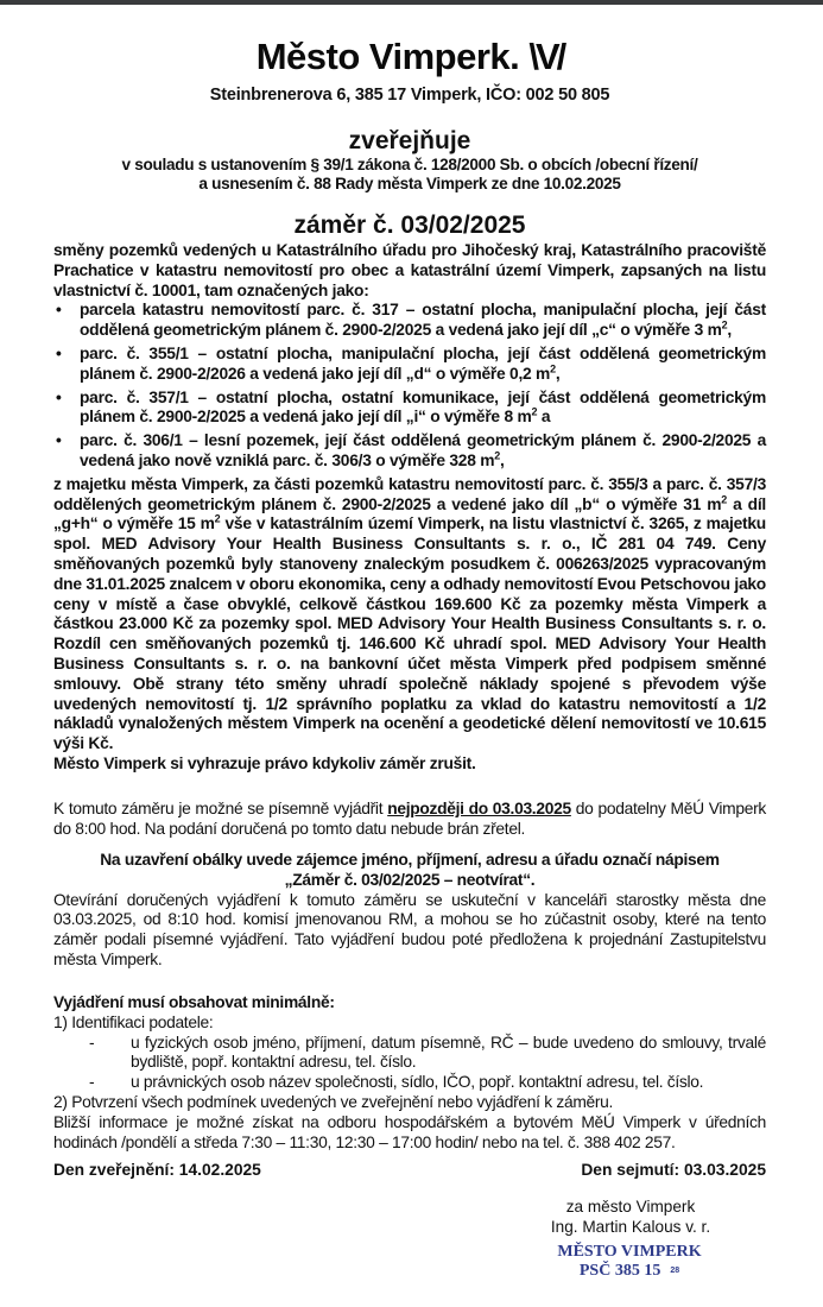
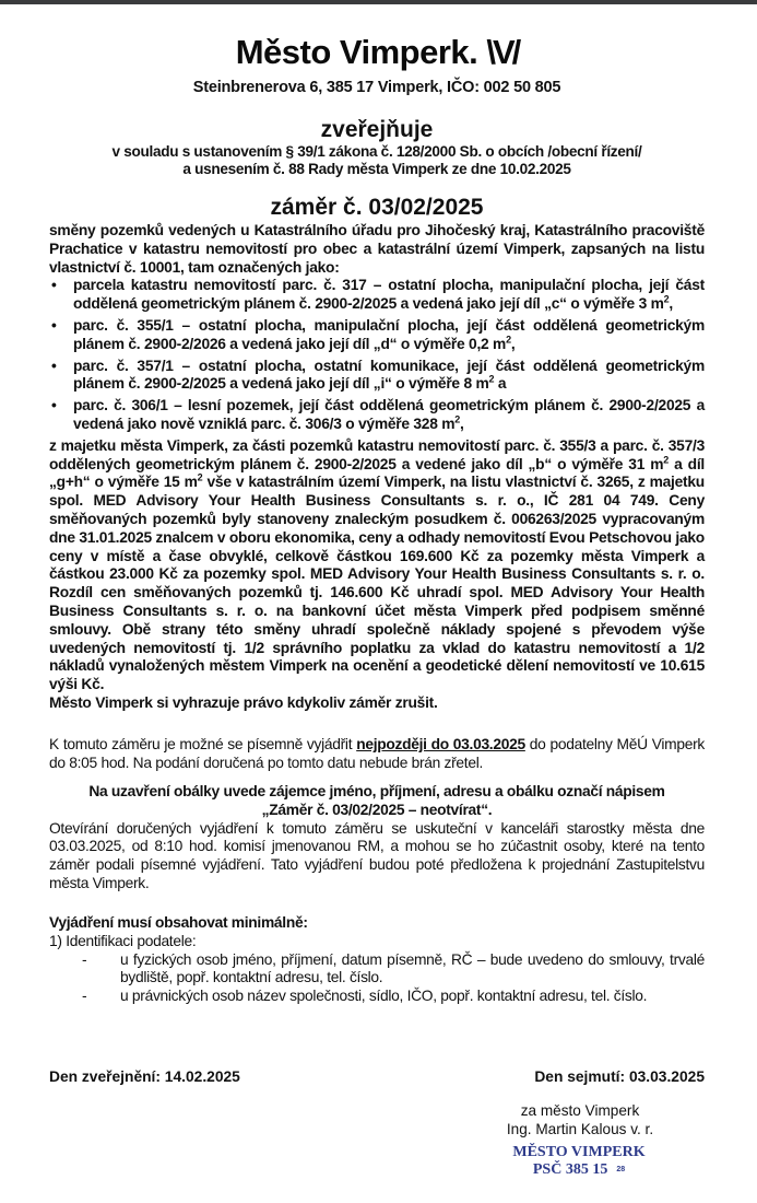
  Město Vimperk. \V/
  Steinbrenerova 6, 385 17 Vimperk, IČO: 002 50 805
  zveřejňuje
  v souladu s ustanovením § 39/1 zákona č. 128/2000 Sb. o obcích /obecní řízení/
  a usnesením č. 88 Rady města Vimperk ze dne 10.02.2025
  záměr č. 03/02/2025
  směny pozemků vedených u Katastrálního úřadu pro Jihočeský kraj, Katastrálního pracoviště Prachatice v katastru nemovitostí pro obec a katastrální území Vimperk, zapsaných na listu vlastnictví č. 10001, tam označených jako:
  •
  parcela katastru nemovitostí parc. č. 317 – ostatní plocha, manipulační plocha, její část oddělená geometrickým plánem č. 2900-2/2025 a vedená jako její díl „c“ o výměře 3 m2,
  •
  parc. č. 355/1 – ostatní plocha, manipulační plocha, její část oddělená geometrickým plánem č. 2900-2/2026 a vedená jako její díl „d“ o výměře 0,2 m2,
  •
  parc. č. 357/1 – ostatní plocha, ostatní komunikace, její část oddělená geometrickým plánem č. 2900-2/2025 a vedená jako její díl „i“ o výměře 8 m2 a
  •
  parc. č. 306/1 – lesní pozemek, její část oddělená geometrickým plánem č. 2900-2/2025 a vedená jako nově vzniklá parc. č. 306/3 o výměře 328 m2,
  z majetku města Vimperk, za části pozemků katastru nemovitostí parc. č. 355/3 a parc. č. 357/3 oddělených geometrickým plánem č. 2900-2/2025 a vedené jako díl „b“ o výměře 31 m2 a díl „g+h“ o výměře 15 m2 vše v katastrálním území Vimperk, na listu vlastnictví č. 3265, z majetku spol. MED Advisory Your Health Business Consultants s. r. o., IČ 281 04 749. Ceny směňovaných pozemků byly stanoveny znaleckým posudkem č. 006263/2025 vypracovaným dne 31.01.2025 znalcem v oboru ekonomika, ceny a odhady nemovitostí Evou Petschovou jako ceny v místě a čase obvyklé, celkově částkou 169.600 Kč za pozemky města Vimperk a částkou 23.000 Kč za pozemky spol. MED Advisory Your Health Business Consultants s. r. o. Rozdíl cen směňovaných pozemků tj. 146.600 Kč uhradí spol. MED Advisory Your Health Business Consultants s. r. o. na bankovní účet města Vimperk před podpisem směnné smlouvy. Obě strany této směny uhradí společně náklady spojené s převodem výše uvedených nemovitostí tj. 1/2 správního poplatku za vklad do katastru nemovitostí a 1/2 nákladů vynaložených městem Vimperk na ocenění a geodetické dělení nemovitostí ve 10.615 výši Kč.
  Město Vimperk si vyhrazuje právo kdykoliv záměr zrušit.
- K tomuto záměru je možné se písemně vyjádřit nejpozději do 03.03.2025 do podatelny MěÚ Vimperk do 8:00 hod. Na podání doručená po tomto datu nebude brán zřetel.
+ K tomuto záměru je možné se písemně vyjádřit nejpozději do 03.03.2025 do podatelny MěÚ Vimperk do 8:05 hod. Na podání doručená po tomto datu nebude brán zřetel.
- Na uzavření obálky uvede zájemce jméno, příjmení, adresu a úřadu označí nápisem
+ Na uzavření obálky uvede zájemce jméno, příjmení, adresu a obálku označí nápisem
  „Záměr č. 03/02/2025 – neotvírat“.
  Otevírání doručených vyjádření k tomuto záměru se uskuteční v kanceláři starostky města dne 03.03.2025, od 8:10 hod. komisí jmenovanou RM, a mohou se ho zúčastnit osoby, které na tento záměr podali písemné vyjádření. Tato vyjádření budou poté předložena k projednání Zastupitelstvu města Vimperk.
  Vyjádření musí obsahovat minimálně:
  1) Identifikaci podatele:
  -
  u fyzických osob jméno, příjmení, datum písemně, RČ – bude uvedeno do smlouvy, trvalé bydliště, popř. kontaktní adresu, tel. číslo.
  -
  u právnických osob název společnosti, sídlo, IČO, popř. kontaktní adresu, tel. číslo.
- 2) Potvrzení všech podmínek uvedených ve zveřejnění nebo vyjádření k záměru.
- Bližší informace je možné získat na odboru hospodářském a bytovém MěÚ Vimperk v úředních hodinách /pondělí a středa 7:30 – 11:30, 12:30 – 17:00 hodin/ nebo na tel. č. 388 402 257.
  Den zveřejnění: 14.02.2025
  Den sejmutí: 03.03.2025
  za město Vimperk
  Ing. Martin Kalous v. r.
  MĚSTO VIMPERK
  PSČ 385 15
